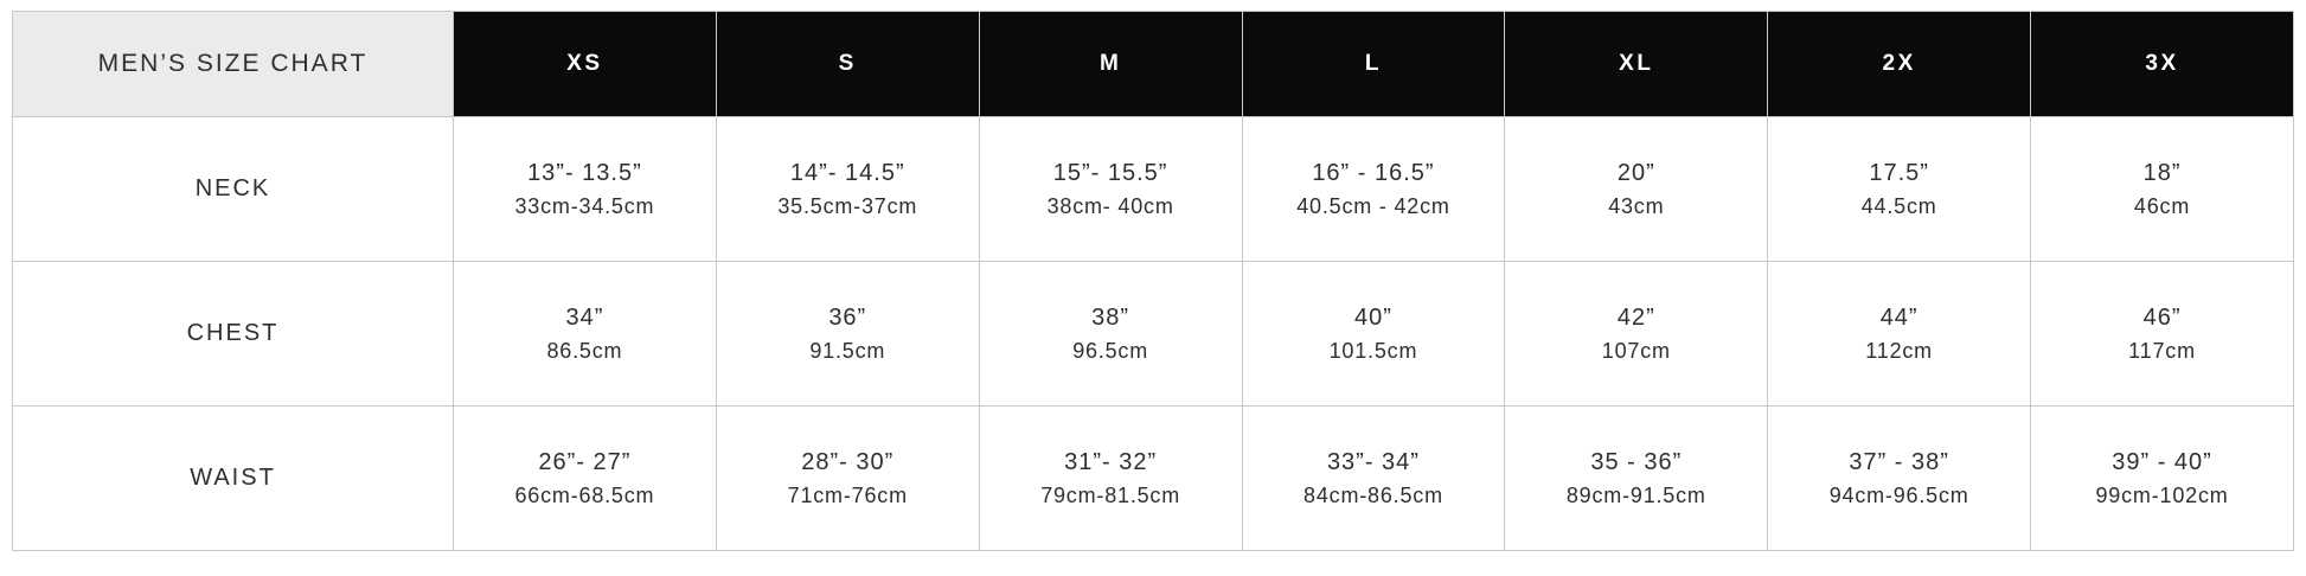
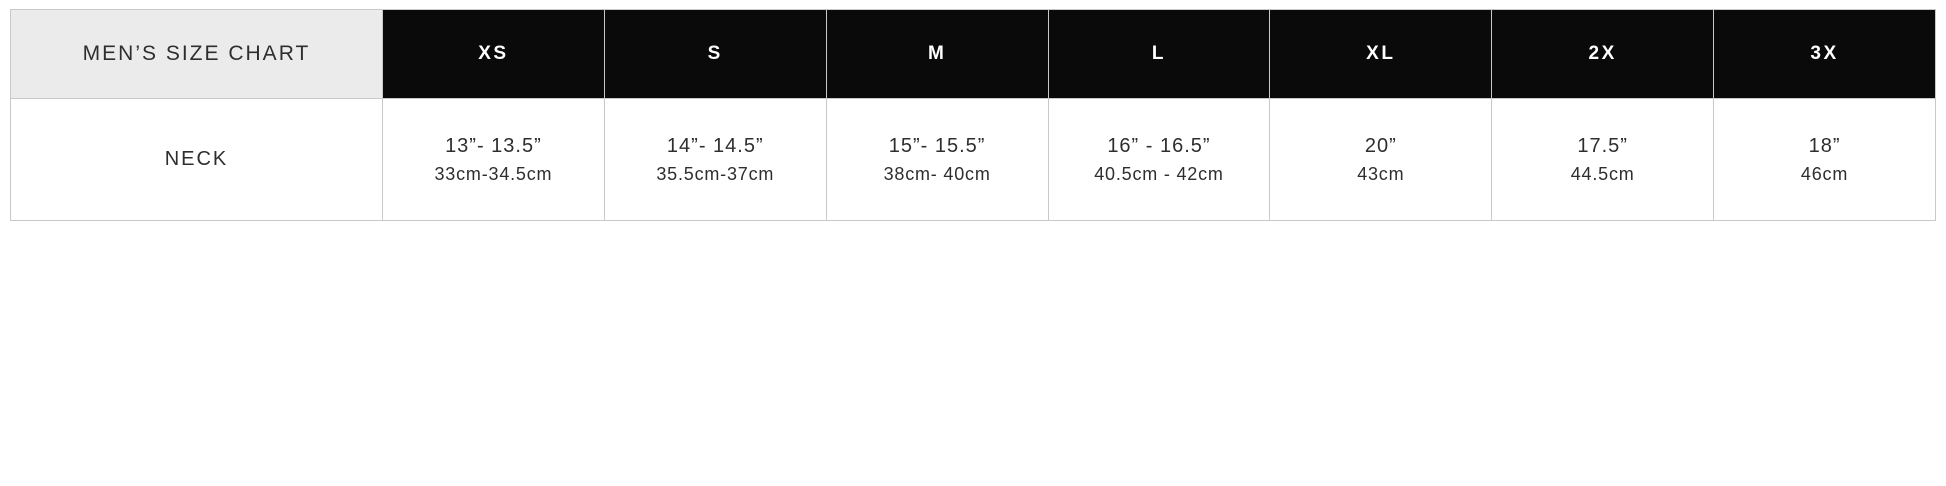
  MEN’S SIZE CHART	XS	S	M	L	XL	2X	3X
  NECK	13”- 13.5” 33cm-34.5cm	14”- 14.5” 35.5cm-37cm	15”- 15.5” 38cm- 40cm	16” - 16.5” 40.5cm - 42cm	20” 43cm	17.5” 44.5cm	18” 46cm
- CHEST	34” 86.5cm	36” 91.5cm	38” 96.5cm	40” 101.5cm	42” 107cm	44” 112cm	46” 117cm
- WAIST	26”- 27” 66cm-68.5cm	28”- 30” 71cm-76cm	31”- 32” 79cm-81.5cm	33”- 34” 84cm-86.5cm	35 - 36” 89cm-91.5cm	37” - 38” 94cm-96.5cm	39” - 40” 99cm-102cm
